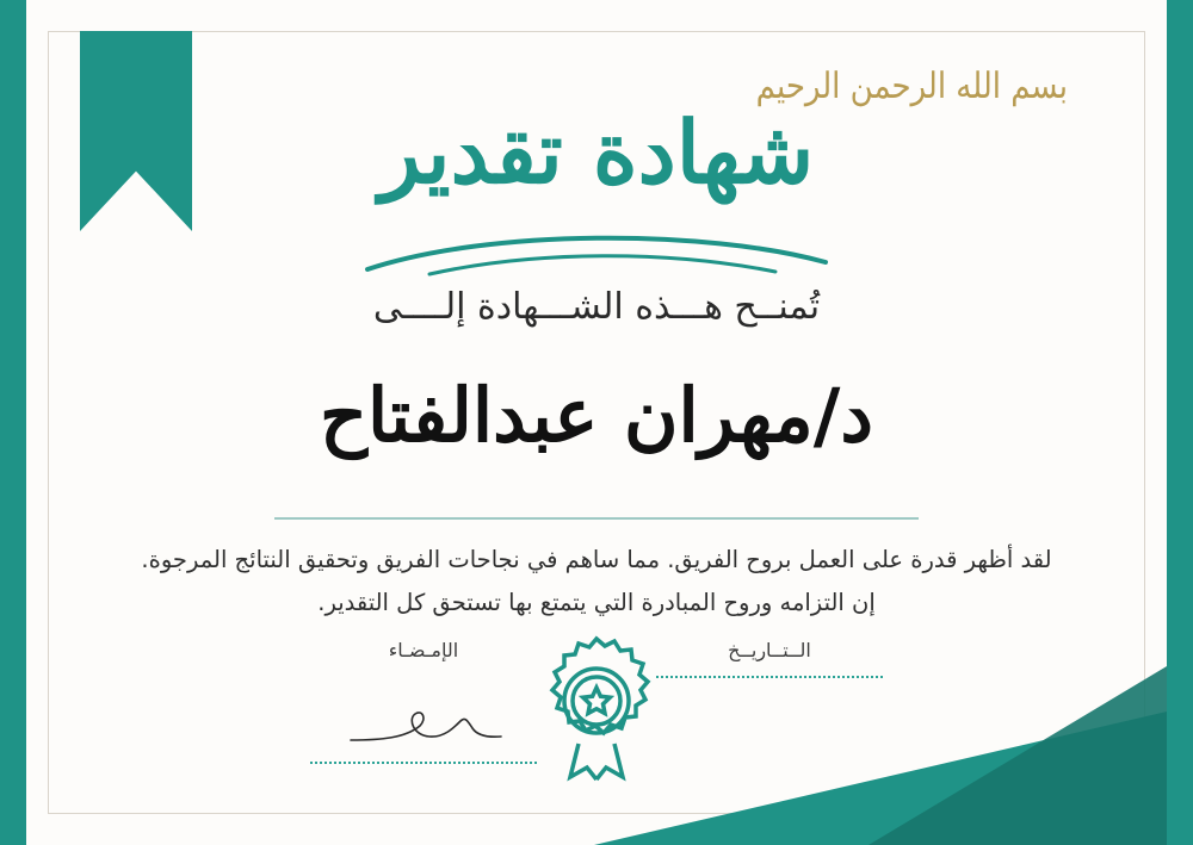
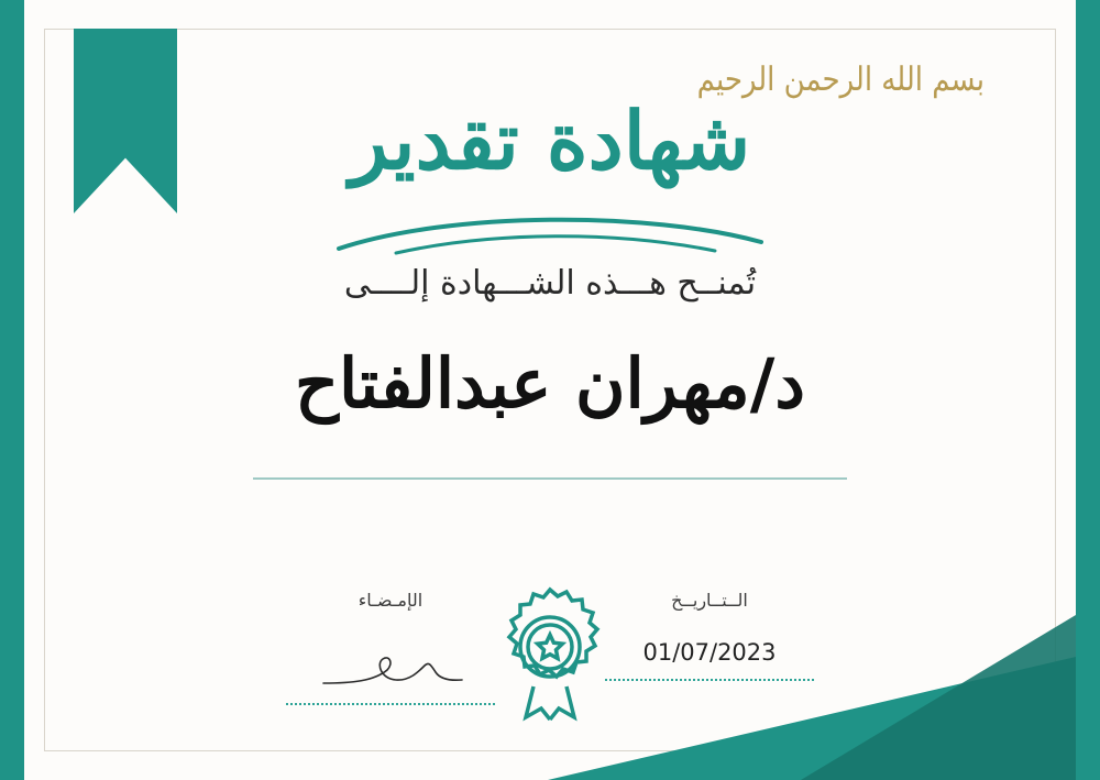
  بسم الله الرحمن الرحيم
  شهادة تقدير
  تُمنــح هـــذه الشـــهادة إلــــى
  د/مهران عبدالفتاح
- لقد أظهر قدرة على العمل بروح الفريق. مما ساهم في نجاحات الفريق وتحقيق النتائج المرجوة. إن التزامه وروح المبادرة التي يتمتع بها تستحق كل التقدير.
  الــتــاريــخ
+ 01/07/2023
  الإمـضـاء
